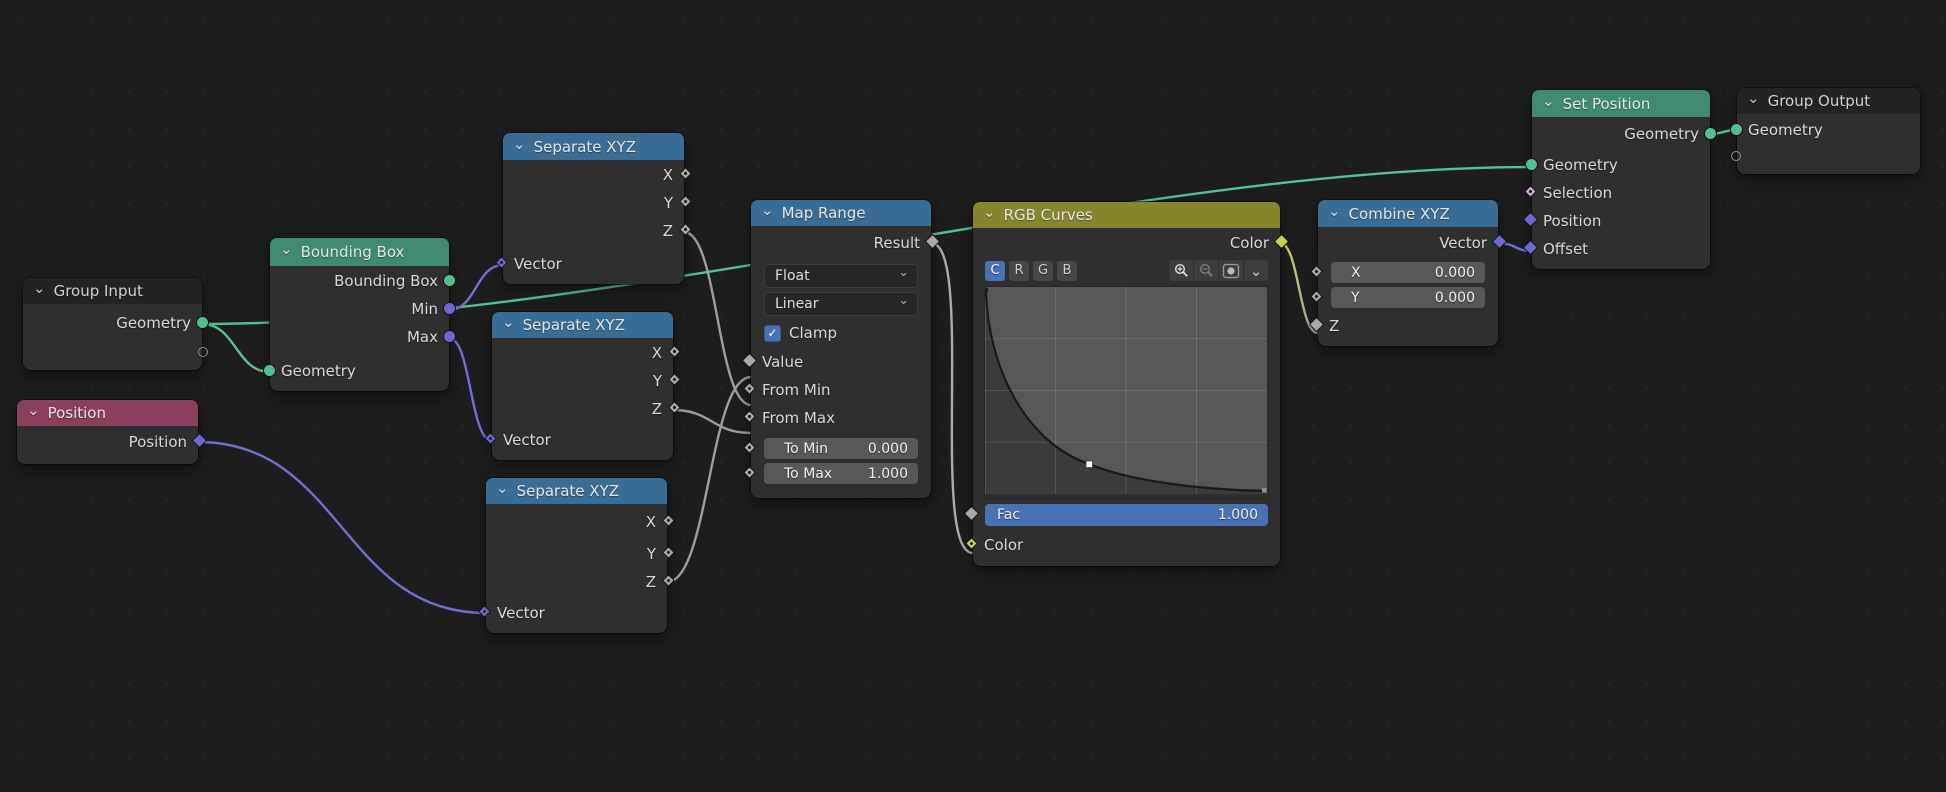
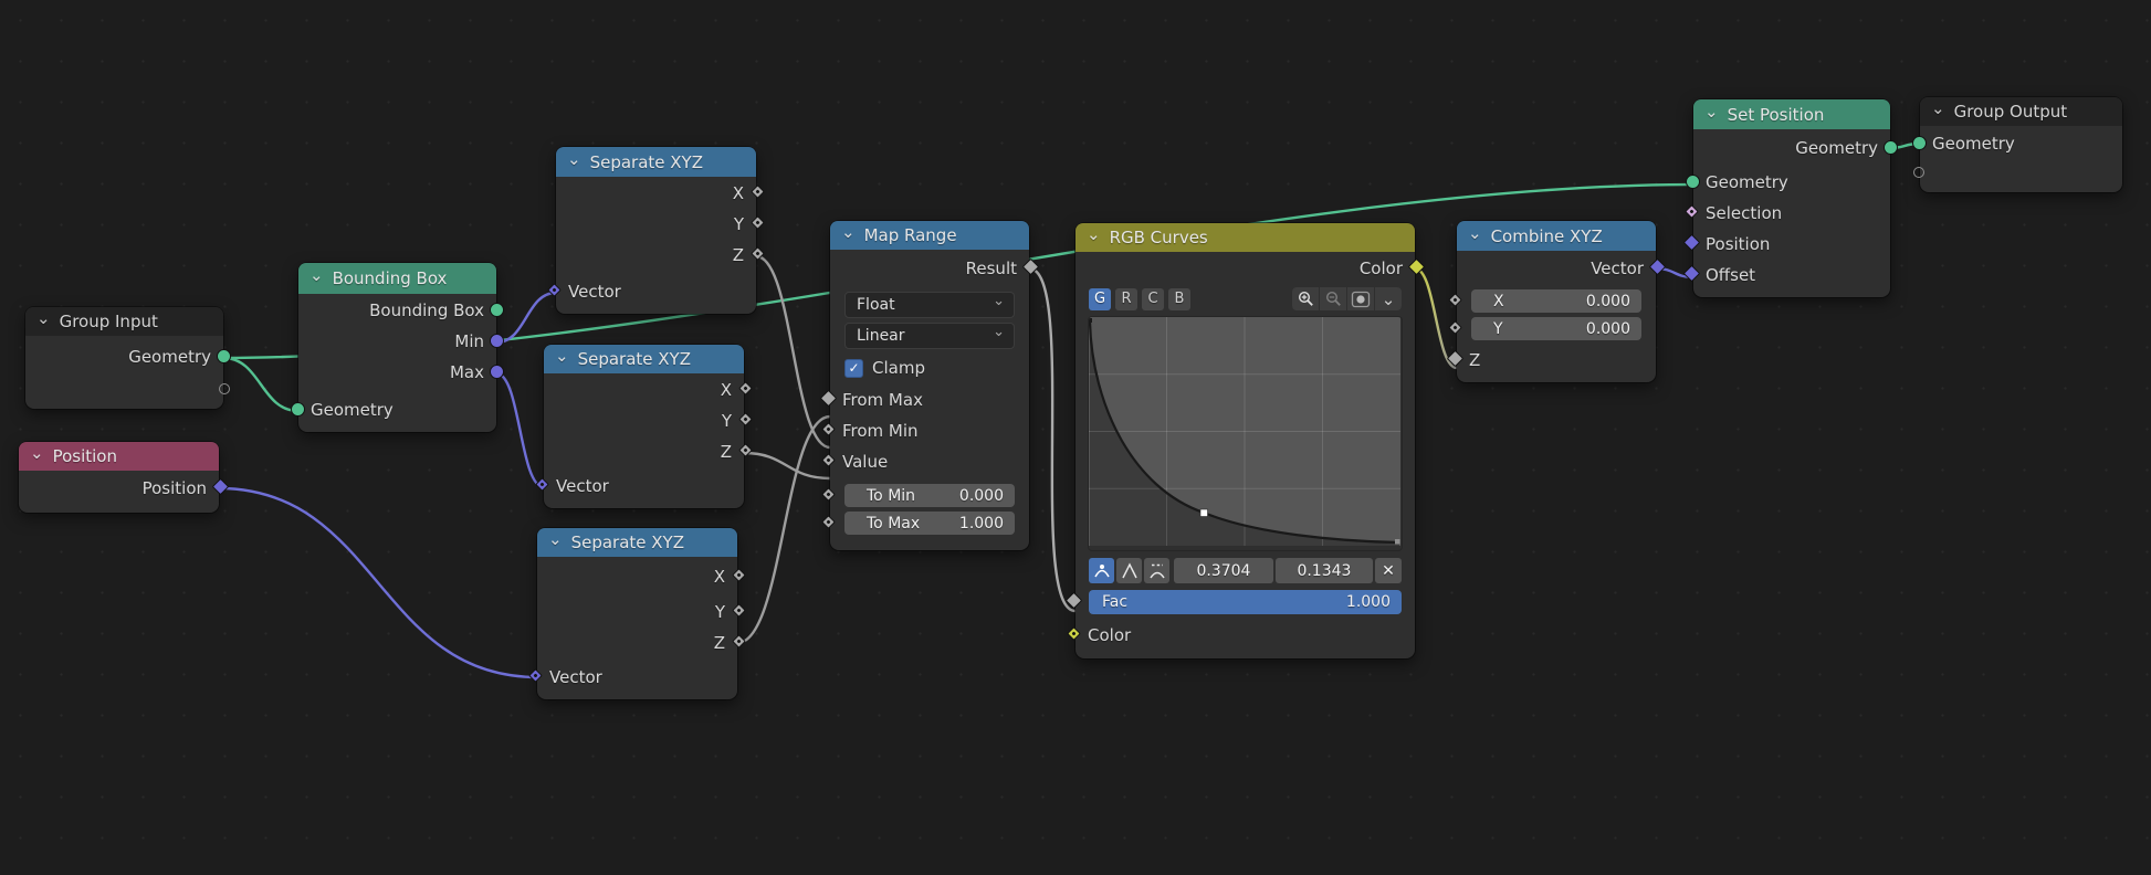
  ⌄
  Group Input
  Geometry
  ⌄
  Position
  Position
  ⌄
  Bounding Box
  Bounding Box
  Min
  Max
  Geometry
  ⌄
  Separate XYZ
  X
  Y
  Z
  Vector
  ⌄
  Separate XYZ
  X
  Y
  Z
  Vector
  ⌄
  Separate XYZ
  X
  Y
  Z
  Vector
  ⌄
  Map Range
  Result
  Float
  ⌄
  Linear
  ⌄
  ✓
  Clamp
- Value
+ From Max
  From Min
- From Max
+ Value
  To Min
  0.000
  To Max
  1.000
  ⌄
  RGB Curves
  Color
- C
+ G
  R
- G
+ C
  B
  ⌄
+ 0.3704
+ 0.1343
+ ✕
  Fac
  1.000
  Color
  ⌄
  Combine XYZ
  Vector
  X
  0.000
  Y
  0.000
  Z
  ⌄
  Set Position
  Geometry
  Geometry
  Selection
  Position
  Offset
  ⌄
  Group Output
  Geometry
